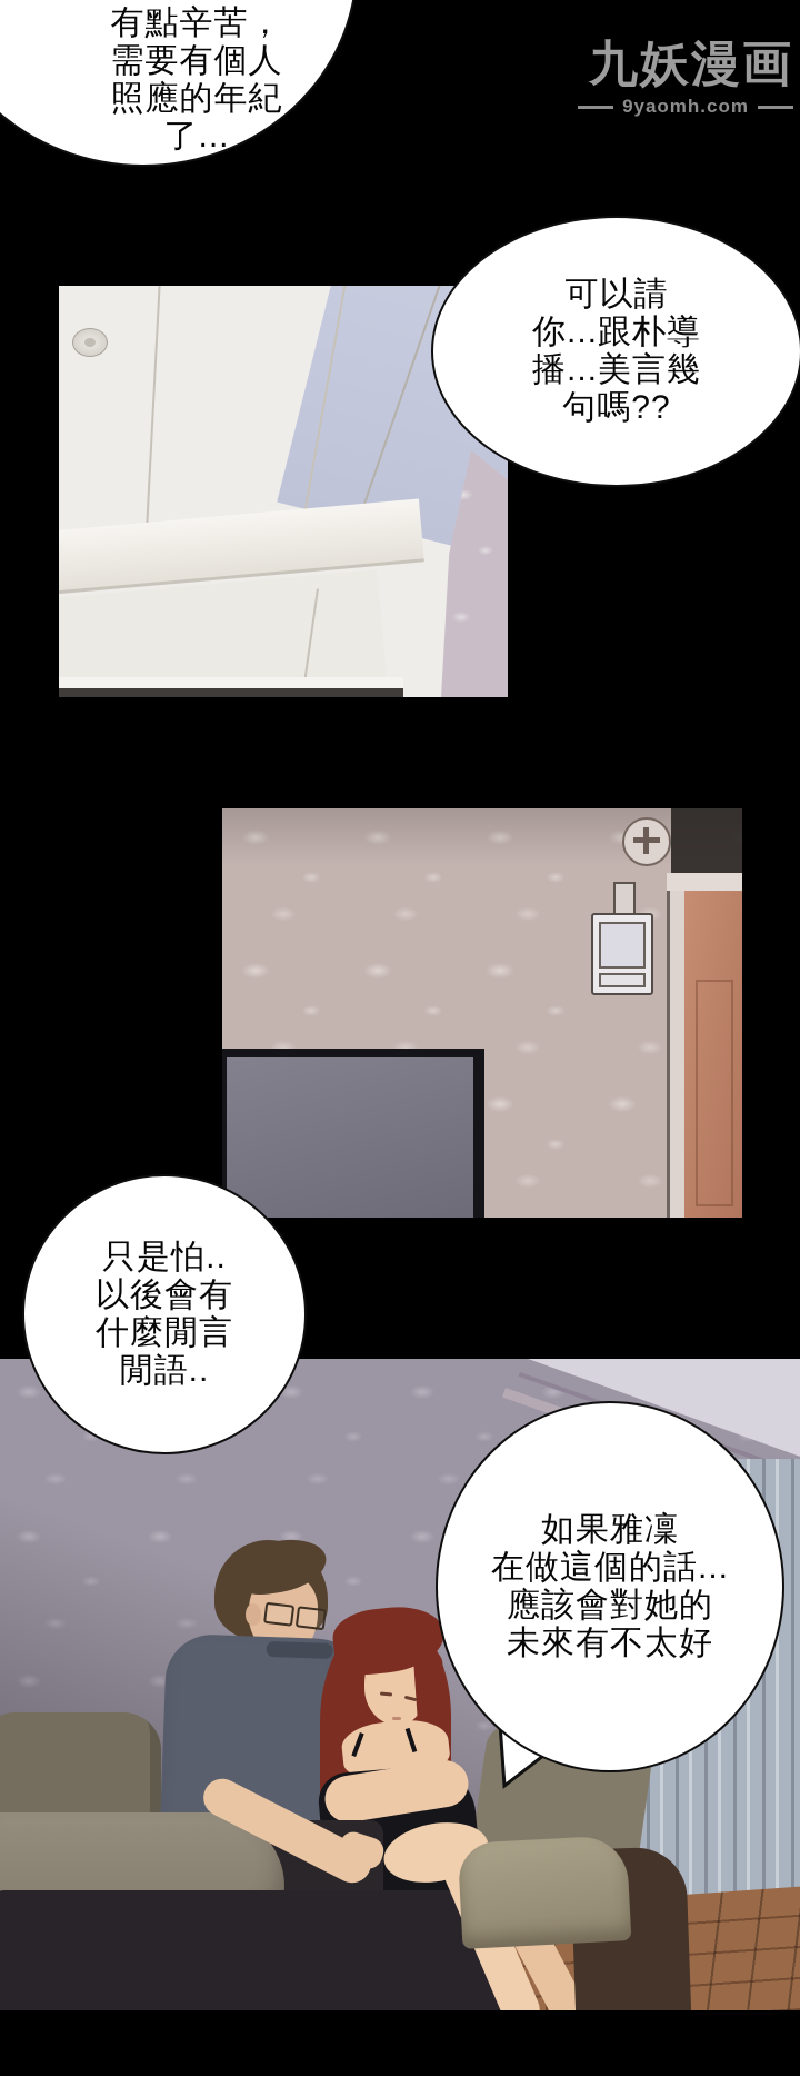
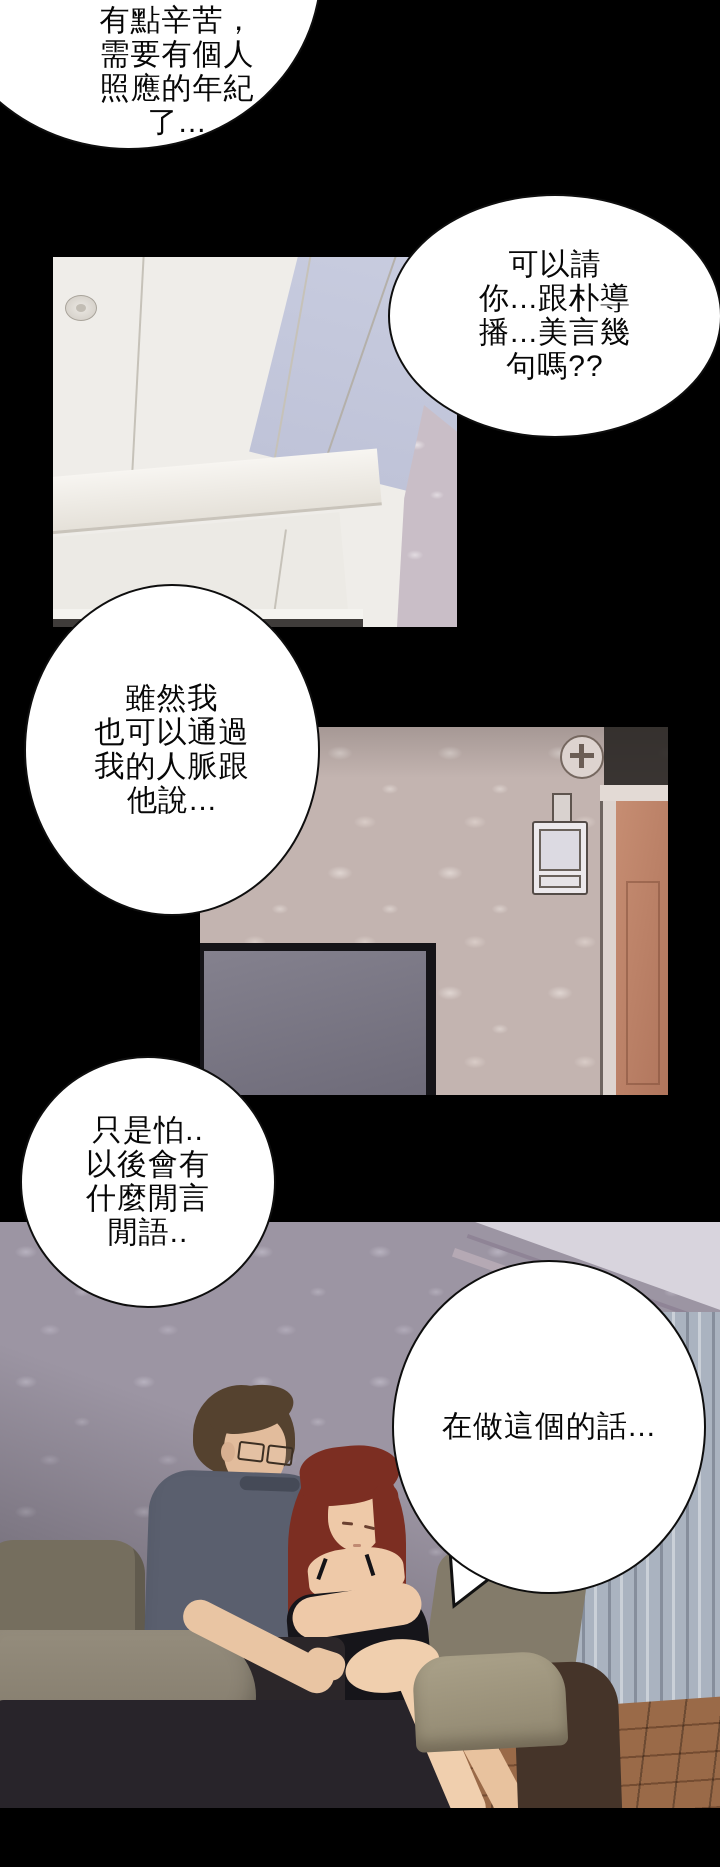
- 九妖漫画
- 9yaomh.com
  有點辛苦，
  需要有個人
  照應的年紀
  了...
  可以請
  你...跟朴導
  播...美言幾
  句嗎??
+ 雖然我
+ 也可以通過
+ 我的人脈跟
+ 他說...
  只是怕..
  以後會有
  什麼閒言
  閒語..
- 如果雅凜
  在做這個的話...
- 應該會對她的
- 未來有不太好
